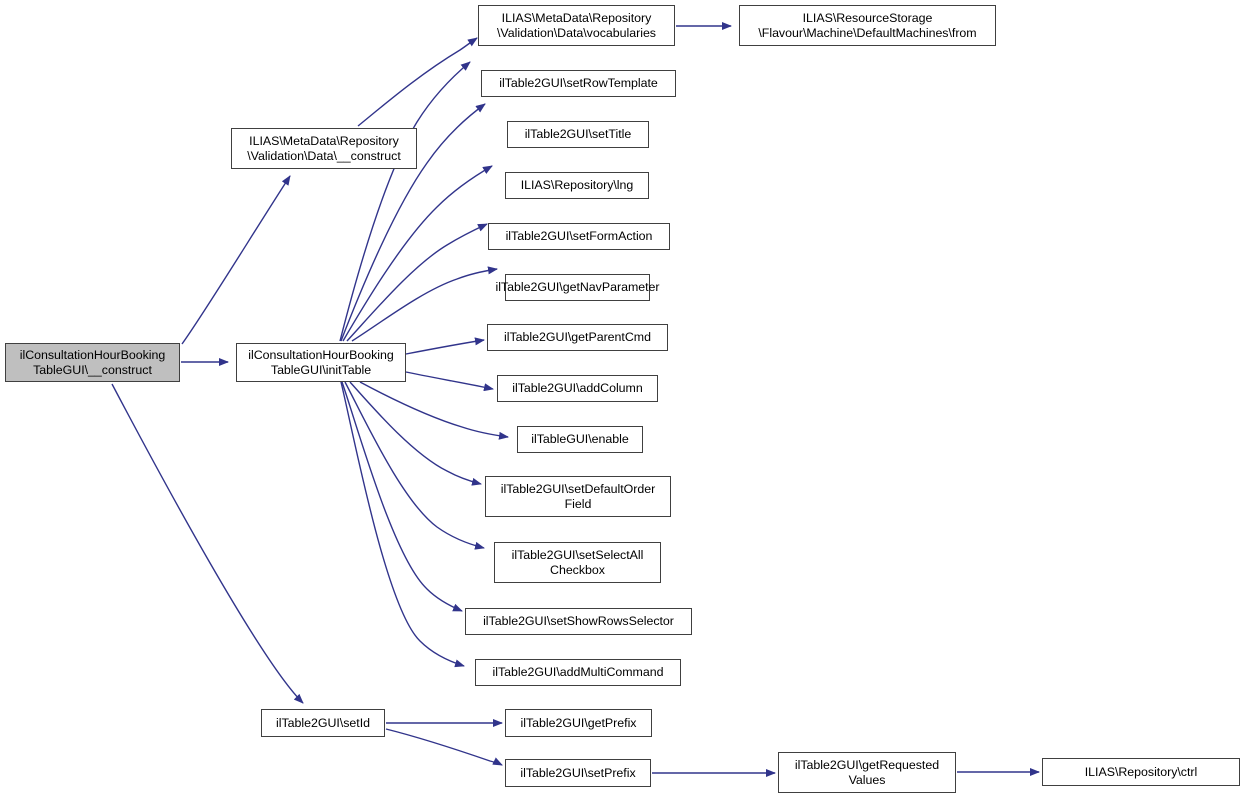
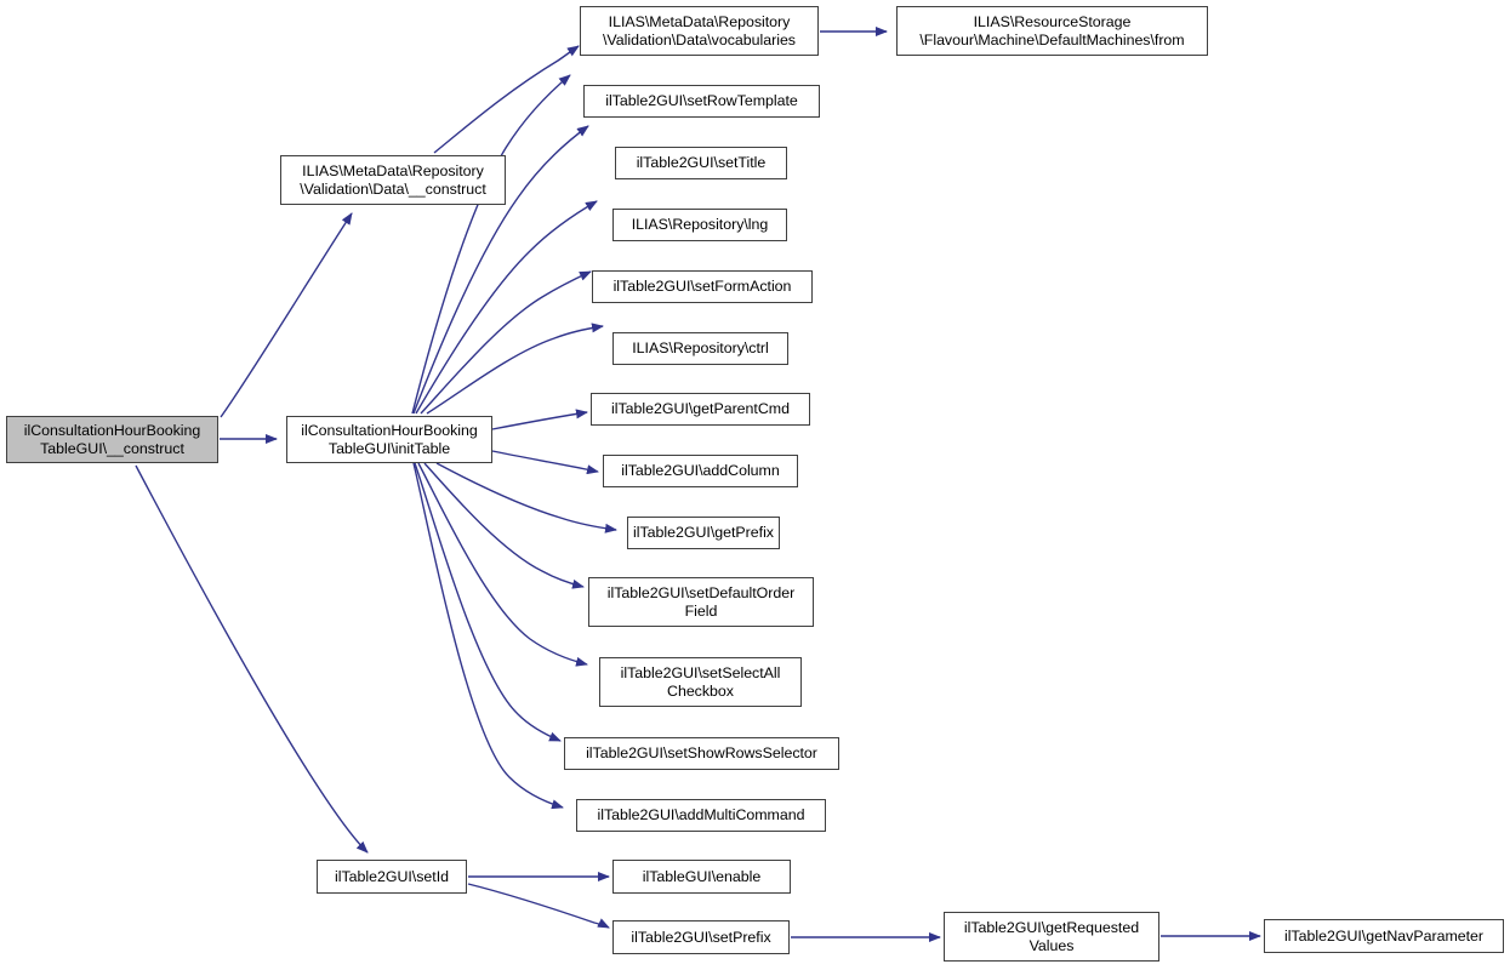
  ilConsultationHourBooking
  TableGUI\__construct
  ILIAS\MetaData\Repository
  \Validation\Data\__construct
  ilConsultationHourBooking
  TableGUI\initTable
  ILIAS\MetaData\Repository
  \Validation\Data\vocabularies
  ILIAS\ResourceStorage
  \Flavour\Machine\DefaultMachines\from
  ilTable2GUI\setRowTemplate
  ilTable2GUI\setTitle
  ILIAS\Repository\lng
  ilTable2GUI\setFormAction
- ilTable2GUI\getNavParameter
+ ILIAS\Repository\ctrl
  ilTable2GUI\getParentCmd
  ilTable2GUI\addColumn
- ilTableGUI\enable
+ ilTable2GUI\getPrefix
  ilTable2GUI\setDefaultOrder
  Field
  ilTable2GUI\setSelectAll
  Checkbox
  ilTable2GUI\setShowRowsSelector
  ilTable2GUI\addMultiCommand
  ilTable2GUI\setId
- ilTable2GUI\getPrefix
+ ilTableGUI\enable
  ilTable2GUI\setPrefix
  ilTable2GUI\getRequested
  Values
- ILIAS\Repository\ctrl
+ ilTable2GUI\getNavParameter
